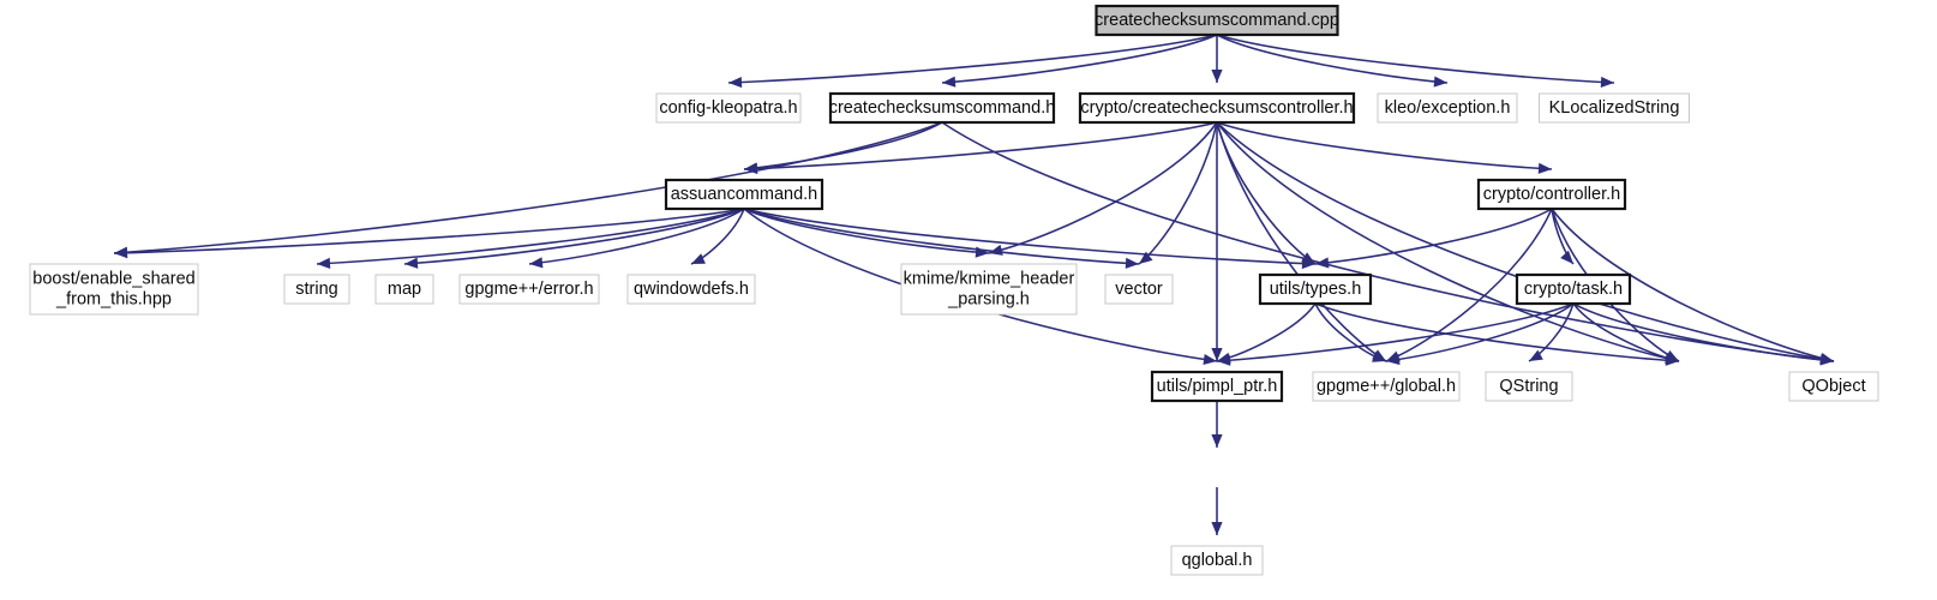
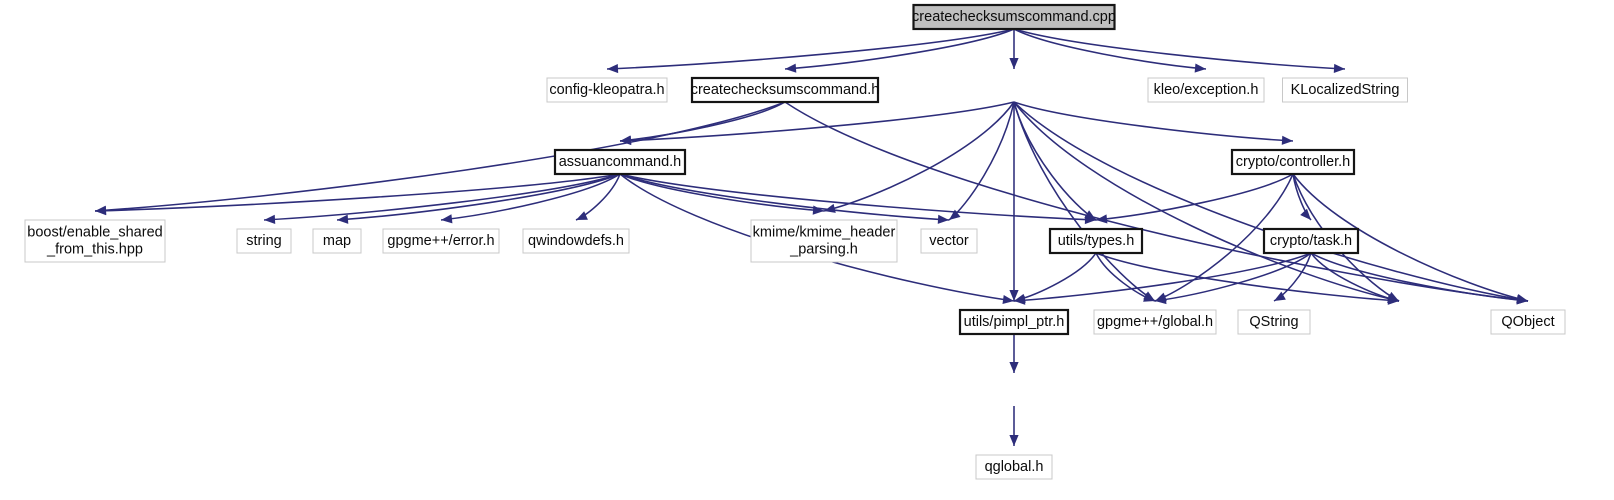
  createchecksumscommand.cpp
  config-kleopatra.h
  createchecksumscommand.h
- crypto/createchecksumscontroller.h
  kleo/exception.h
  KLocalizedString
  assuancommand.h
  crypto/controller.h
  boost/enable_shared
  _from_this.hpp
  string
  map
  gpgme++/error.h
  qwindowdefs.h
  kmime/kmime_header
  _parsing.h
  vector
  utils/types.h
  crypto/task.h
  utils/pimpl_ptr.h
  gpgme++/global.h
  QString
  QObject
  qglobal.h
